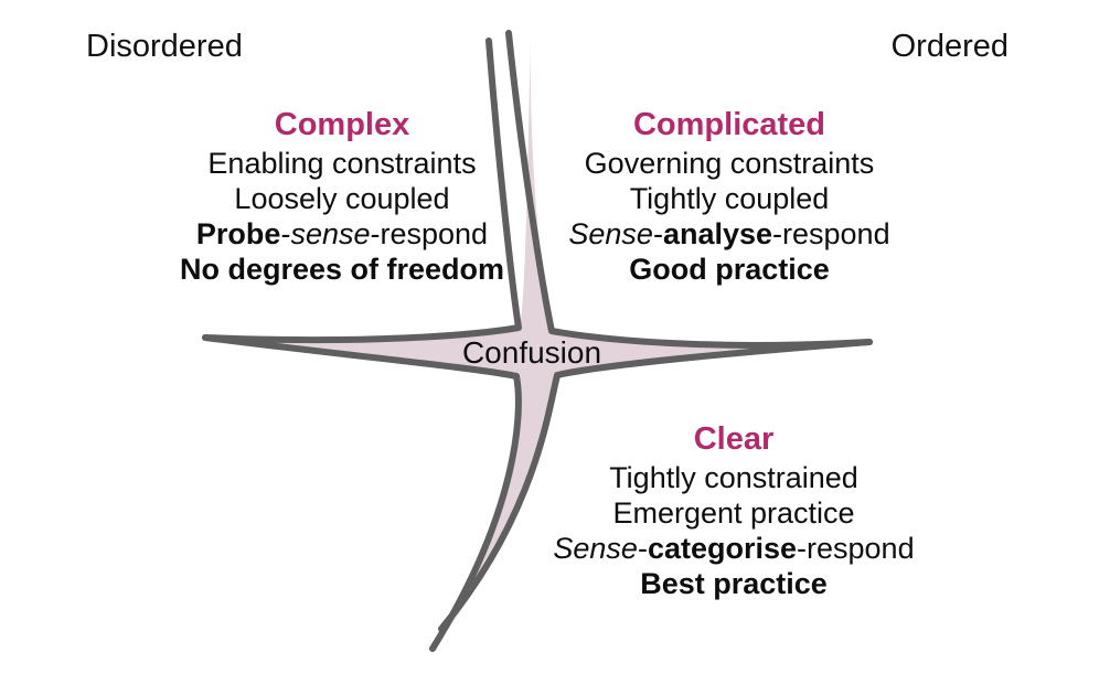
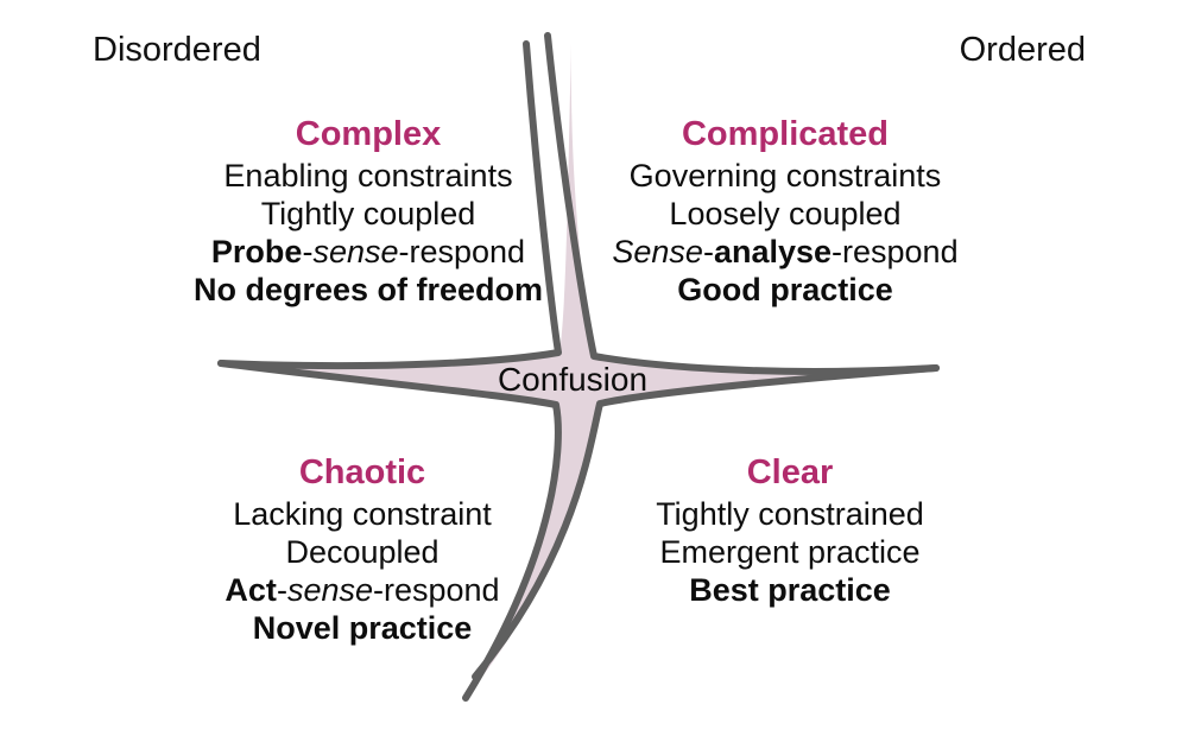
  Disordered
  Ordered
  Complex
  Enabling constraints
- Loosely coupled
+ Tightly coupled
  Probe-sense-respond
  No degrees of freedom
  Complicated
  Governing constraints
- Tightly coupled
+ Loosely coupled
  Sense-analyse-respond
  Good practice
+ Chaotic
+ Lacking constraint
+ Decoupled
+ Act-sense-respond
+ Novel practice
  Clear
  Tightly constrained
  Emergent practice
- Sense-categorise-respond
  Best practice
  Confusion
